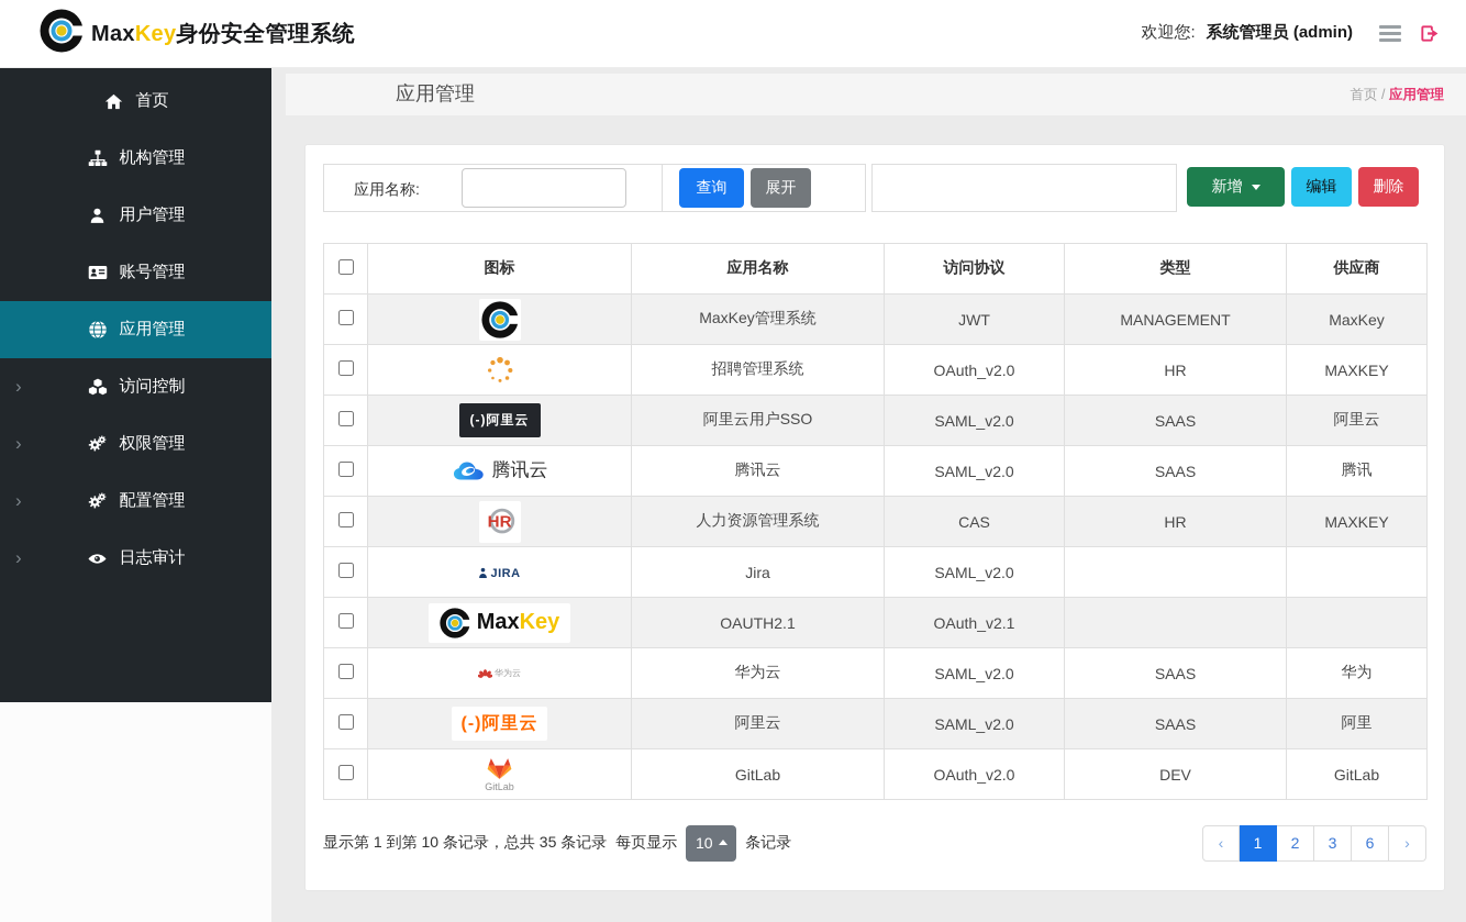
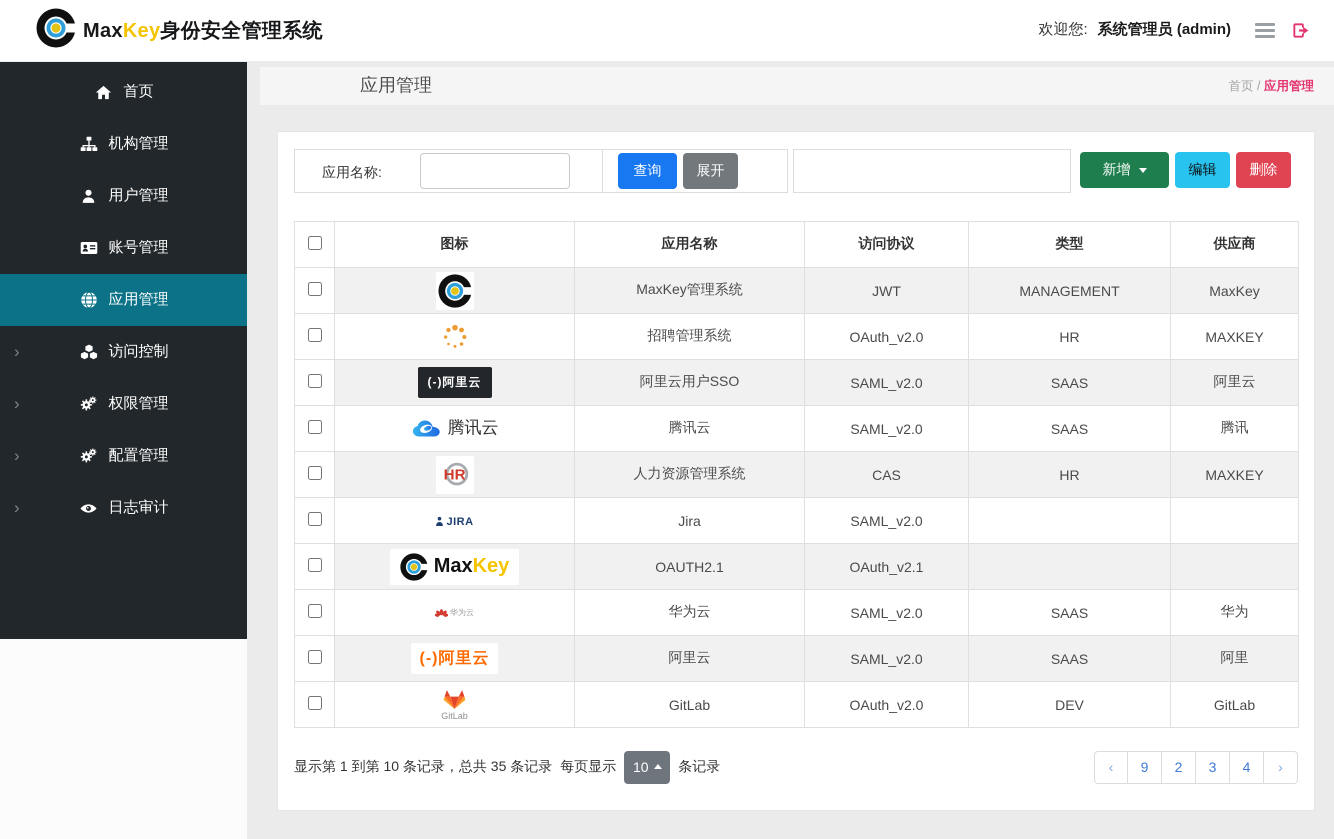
  MaxKey身份安全管理系统
  欢迎您:
  系统管理员 (admin)
  首页
  机构管理
  用户管理
  账号管理
  应用管理
  ›
  访问控制
  ›
  权限管理
  ›
  配置管理
  ›
  日志审计
  应用管理
  首页 / 应用管理
  应用名称:
  查询
  展开
  新增
  编辑
  删除
  	图标	应用名称	访问协议	类型	供应商
  		MaxKey管理系统	JWT	MANAGEMENT	MaxKey
  		招聘管理系统	OAuth_v2.0	HR	MAXKEY
  	(-)阿里云	阿里云用户SSO	SAML_v2.0	SAAS	阿里云
  	腾讯云	腾讯云	SAML_v2.0	SAAS	腾讯
  	HR	人力资源管理系统	CAS	HR	MAXKEY
  	JIRA	Jira	SAML_v2.0
  	MaxKey	OAUTH2.1	OAuth_v2.1
  	华为云	华为云	SAML_v2.0	SAAS	华为
  	(-)阿里云	阿里云	SAML_v2.0	SAAS	阿里
  	GitLab	GitLab	OAuth_v2.0	DEV	GitLab
  显示第 1 到第 10 条记录，总共 35 条记录
  每页显示
  10
  条记录
  ‹
- 1
+ 9
  2
  3
- 6
+ 4
  ›
